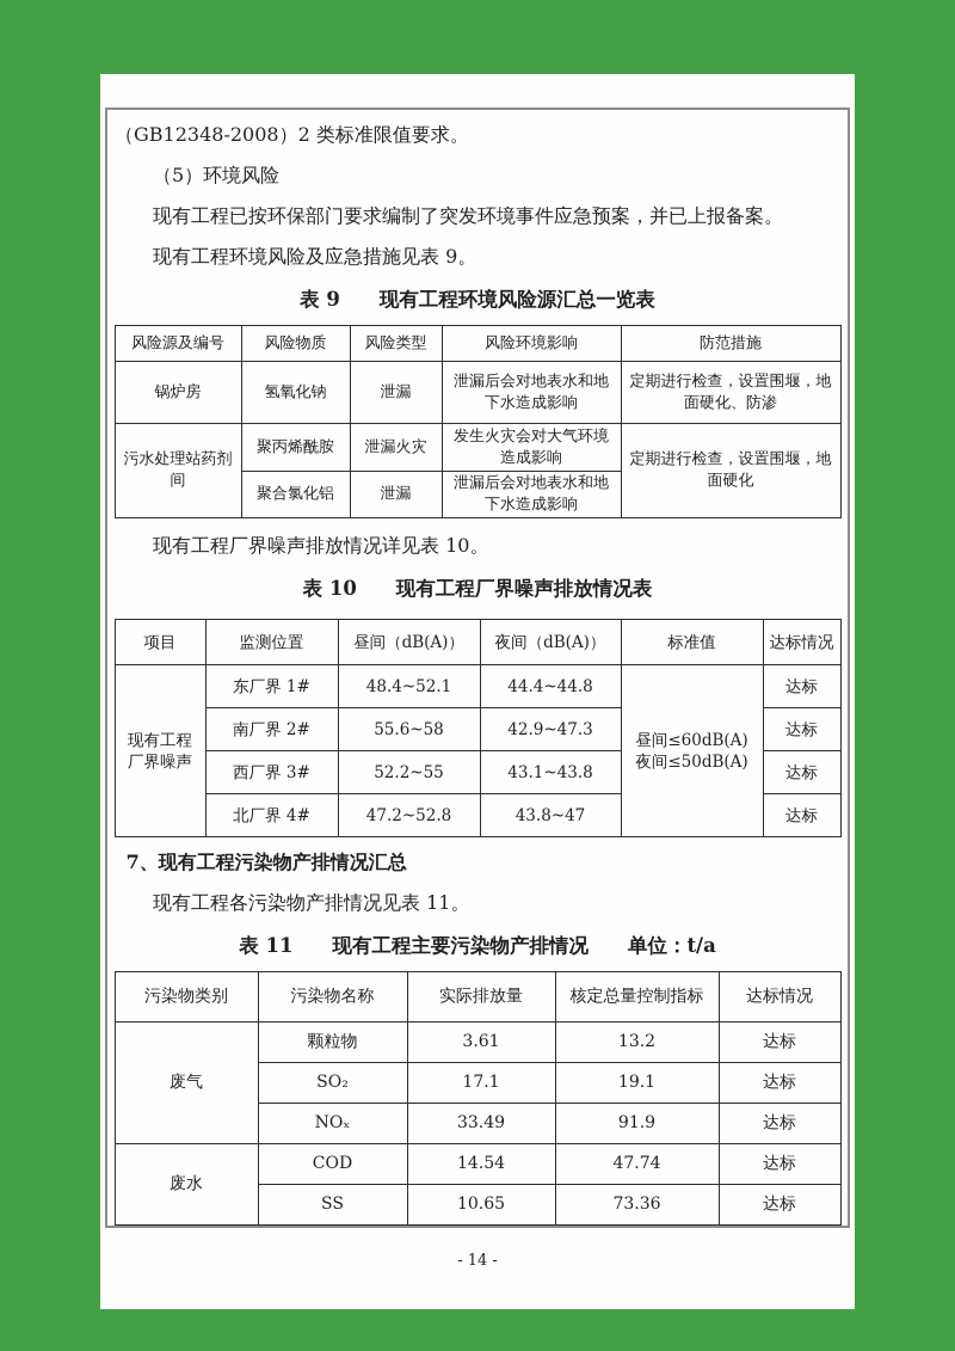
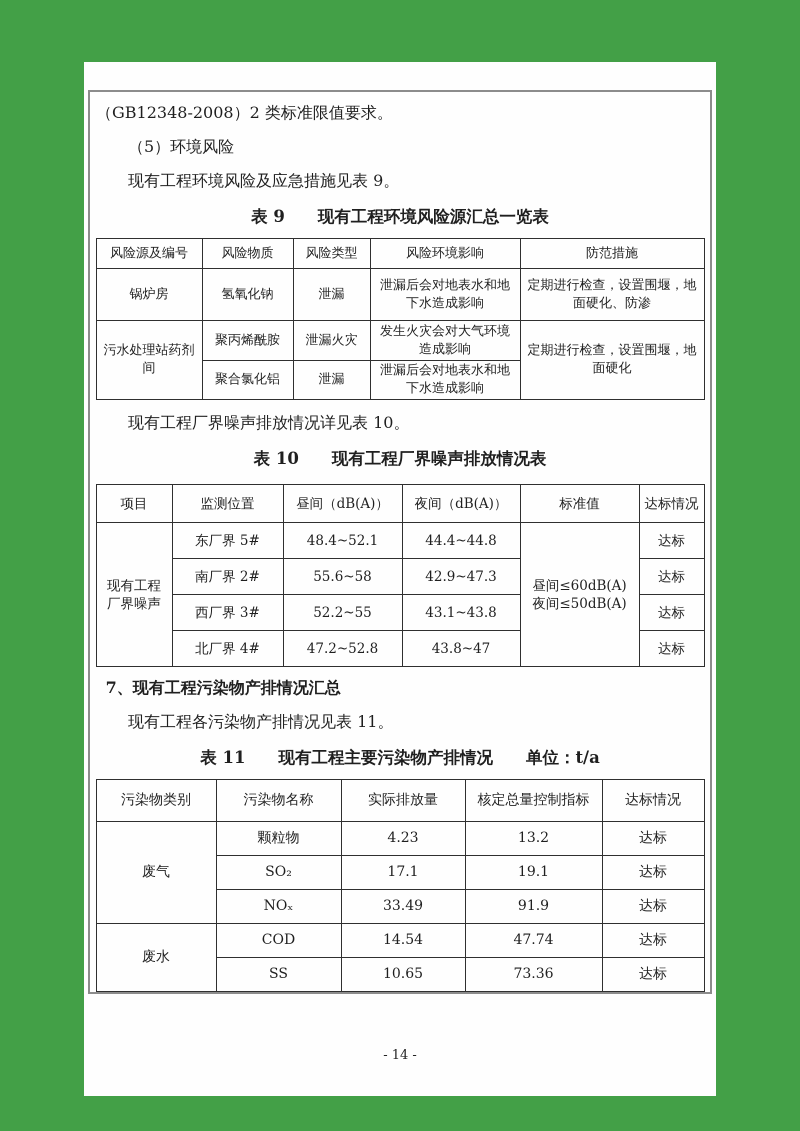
  （GB12348-2008）2 类标准限值要求。
  （5）环境风险
- 现有工程已按环保部门要求编制了突发环境事件应急预案，并已上报备案。
  现有工程环境风险及应急措施见表 9。
  表 9 现有工程环境风险源汇总一览表
  风险源及编号	风险物质	风险类型	风险环境影响	防范措施
  锅炉房	氢氧化钠	泄漏	泄漏后会对地表水和地下水造成影响	定期进行检查，设置围堰，地面硬化、防渗
  污水处理站药剂间	聚丙烯酰胺	泄漏火灾	发生火灾会对大气环境造成影响	定期进行检查，设置围堰，地面硬化
  聚合氯化铝	泄漏	泄漏后会对地表水和地下水造成影响
  现有工程厂界噪声排放情况详见表 10。
  表 10 现有工程厂界噪声排放情况表
  项目	监测位置	昼间（dB(A)）	夜间（dB(A)）	标准值	达标情况
- 现有工程 厂界噪声	东厂界 1#	48.4~52.1	44.4~44.8	昼间≤60dB(A) 夜间≤50dB(A)	达标
+ 现有工程 厂界噪声	东厂界 5#	48.4~52.1	44.4~44.8	昼间≤60dB(A) 夜间≤50dB(A)	达标
  南厂界 2#	55.6~58	42.9~47.3	达标
  西厂界 3#	52.2~55	43.1~43.8	达标
  北厂界 4#	47.2~52.8	43.8~47	达标
  7、现有工程污染物产排情况汇总
  现有工程各污染物产排情况见表 11。
  表 11 现有工程主要污染物产排情况 单位：t/a
  污染物类别	污染物名称	实际排放量	核定总量控制指标	达标情况
- 废气	颗粒物	3.61	13.2	达标
+ 废气	颗粒物	4.23	13.2	达标
  SO₂	17.1	19.1	达标
  NOₓ	33.49	91.9	达标
  废水	COD	14.54	47.74	达标
  SS	10.65	73.36	达标
  - 14 -
